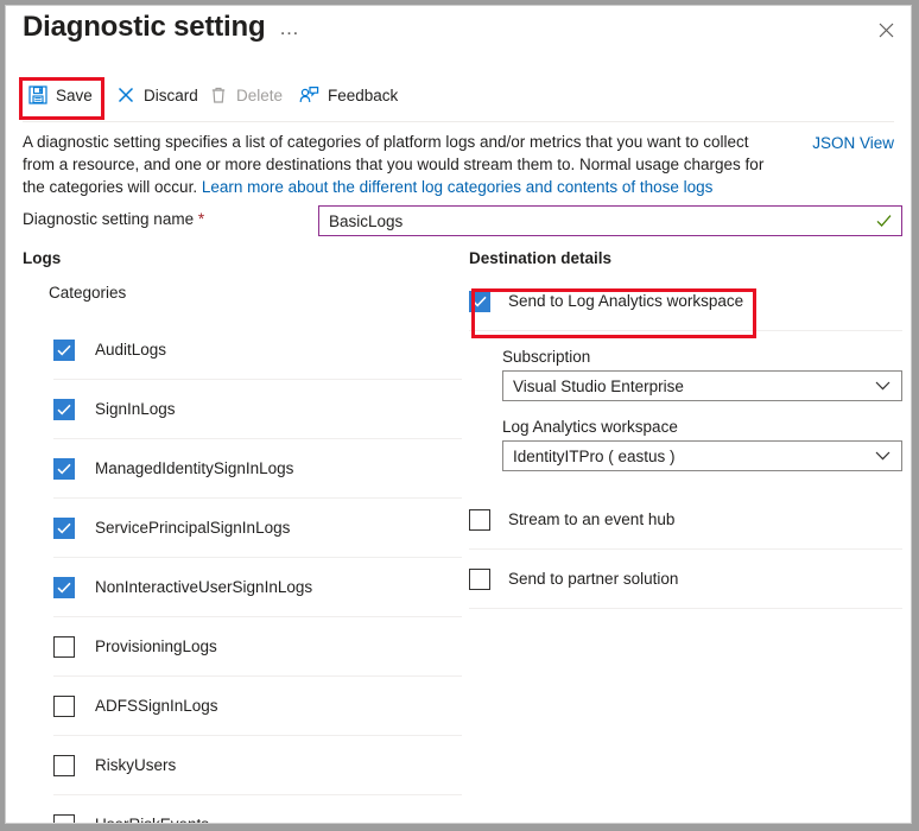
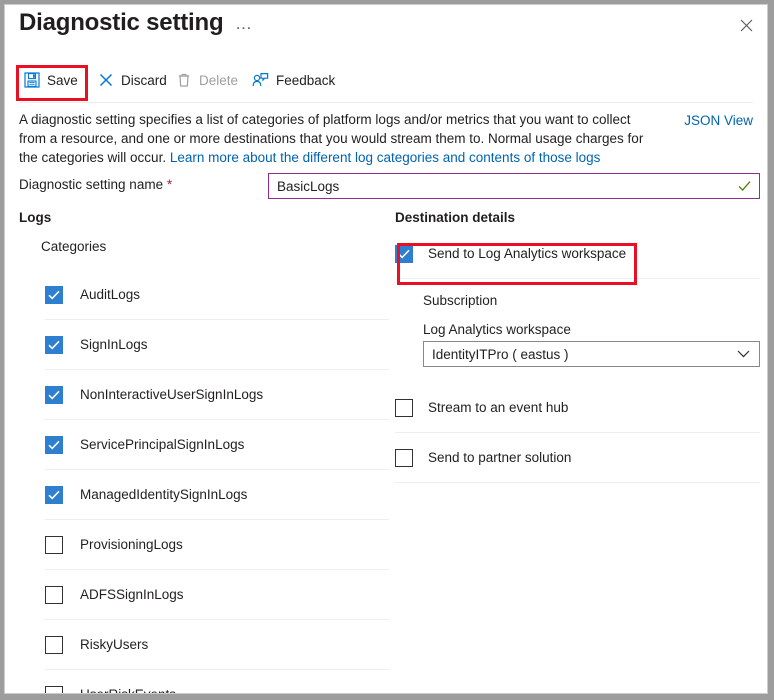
  Diagnostic setting
  …
  Save
  Discard
  Delete
  Feedback
  A diagnostic setting specifies a list of categories of platform logs and/or metrics that you want to collect from a resource, and one or more destinations that you would stream them to. Normal usage charges for the categories will occur. Learn more about the different log categories and contents of those logs
  JSON View
  Diagnostic setting name *
  BasicLogs
  Logs
  Categories
  AuditLogs
  SignInLogs
- ManagedIdentitySignInLogs
+ NonInteractiveUserSignInLogs
  ServicePrincipalSignInLogs
- NonInteractiveUserSignInLogs
+ ManagedIdentitySignInLogs
  ProvisioningLogs
  ADFSSignInLogs
  RiskyUsers
  Destination details
  Send to Log Analytics workspace
  Subscription
- Visual Studio Enterprise
  Log Analytics workspace
  IdentityITPro ( eastus )
  Stream to an event hub
  Send to partner solution
